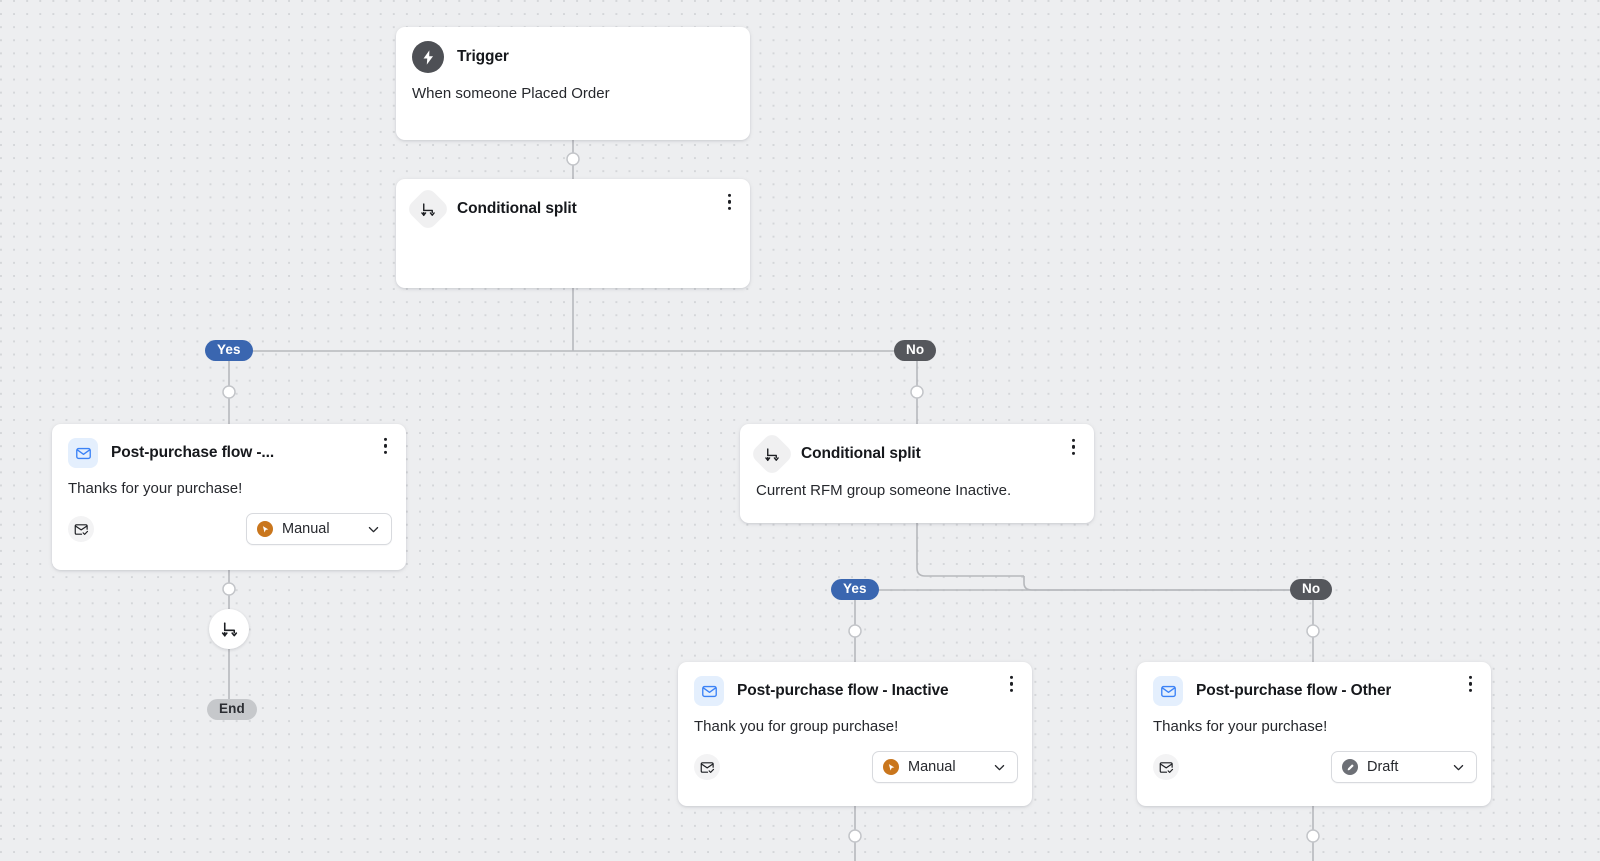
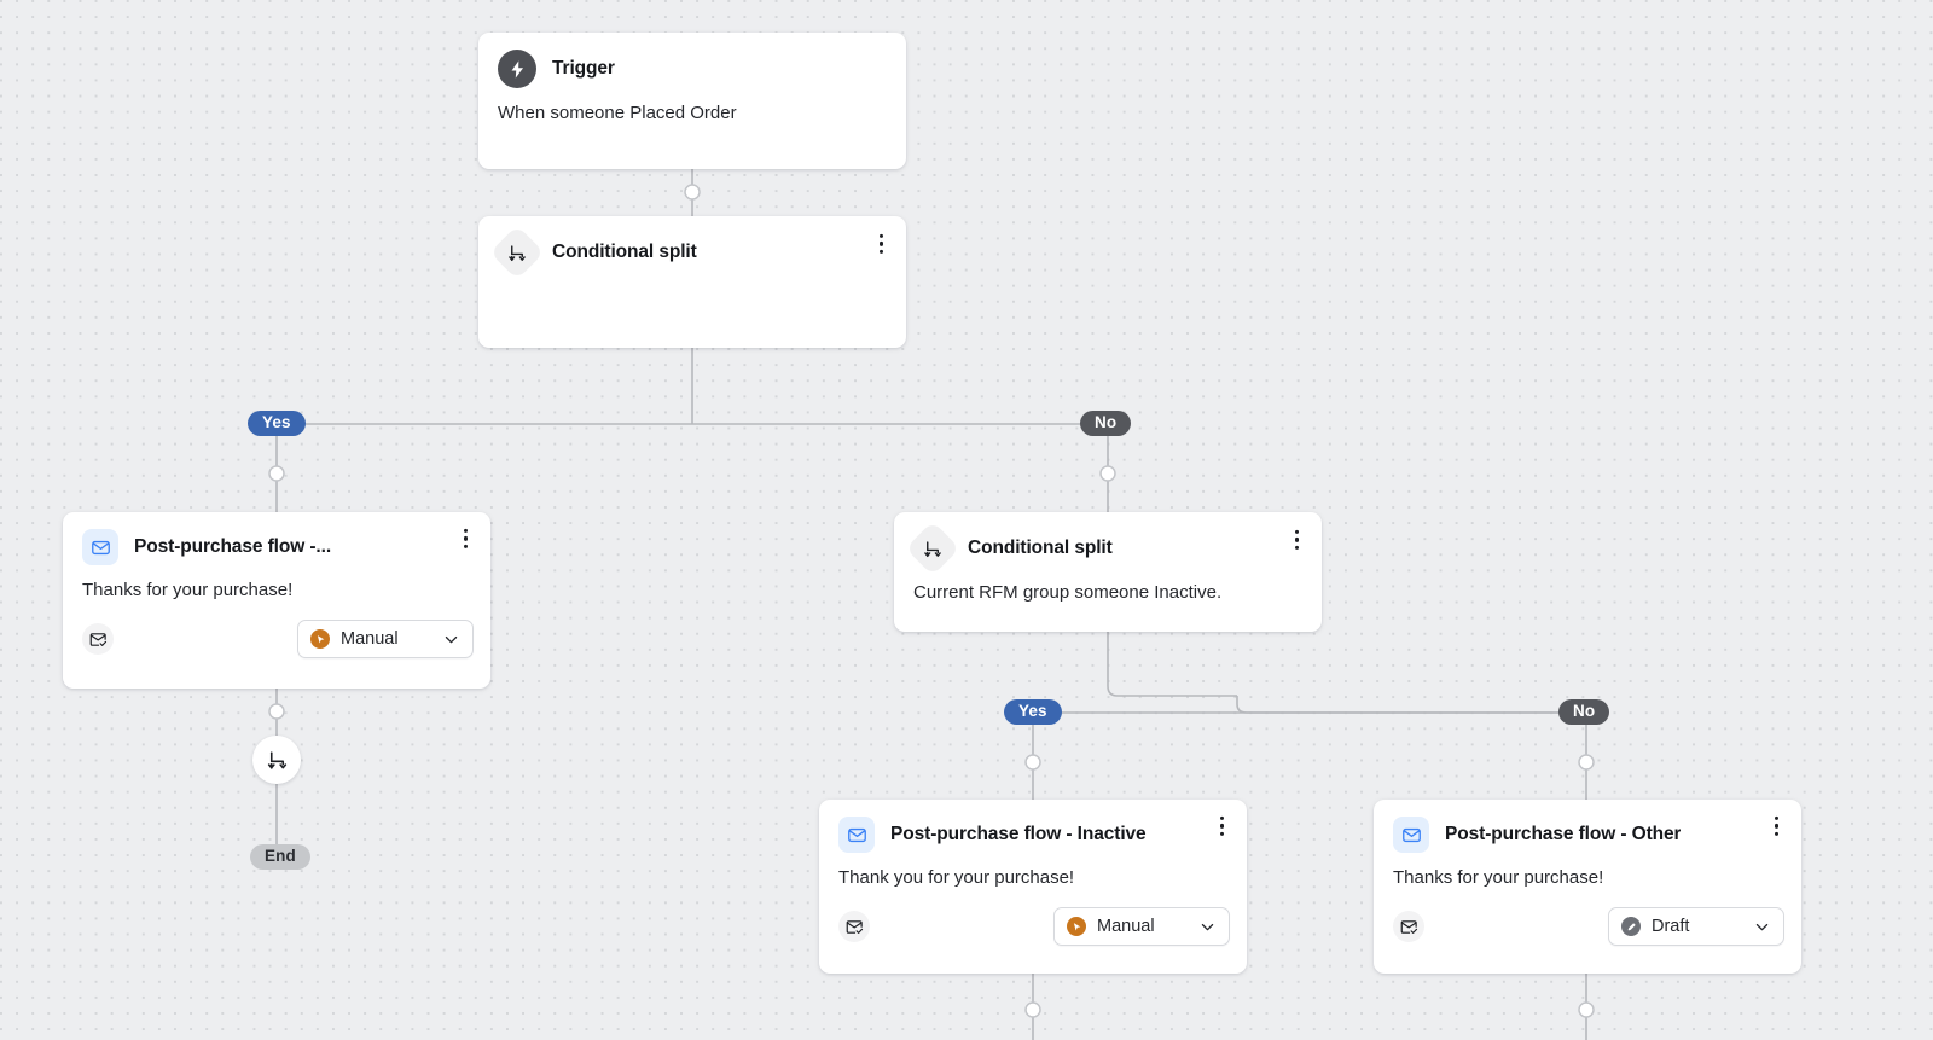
  Trigger
  When someone Placed Order
  Conditional split
  Yes
  No
  Post-purchase flow -...
  Thanks for your purchase!
  Manual
  End
  Conditional split
  Current RFM group someone Inactive.
  Yes
  No
  Post-purchase flow - Inactive
- Thank you for group purchase!
+ Thank you for your purchase!
  Manual
  Post-purchase flow - Other
  Thanks for your purchase!
  Draft
